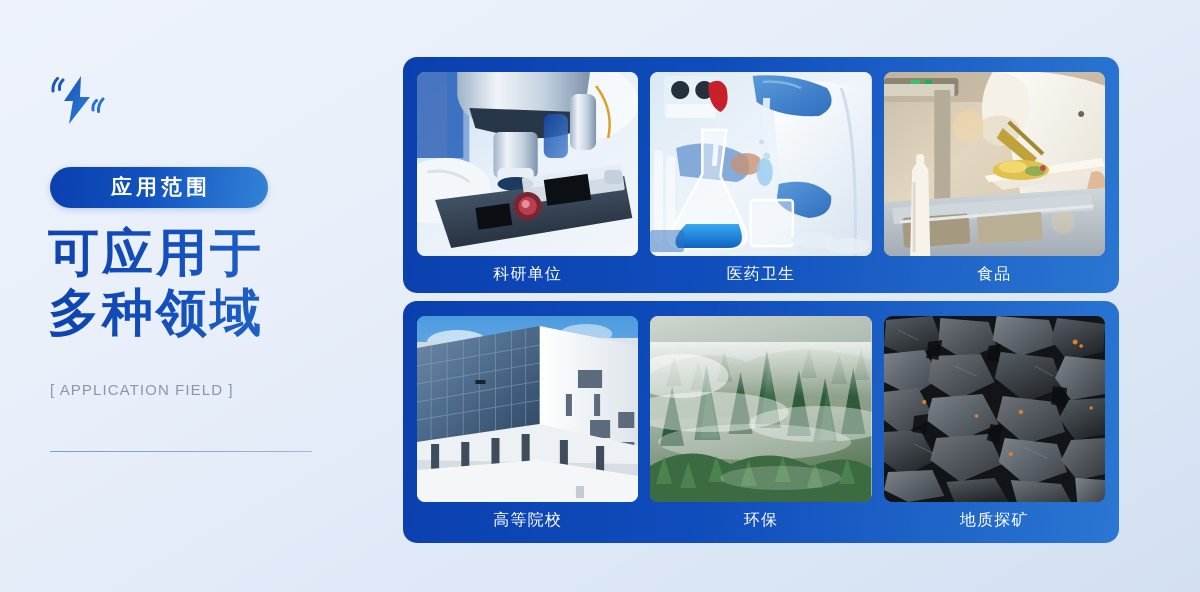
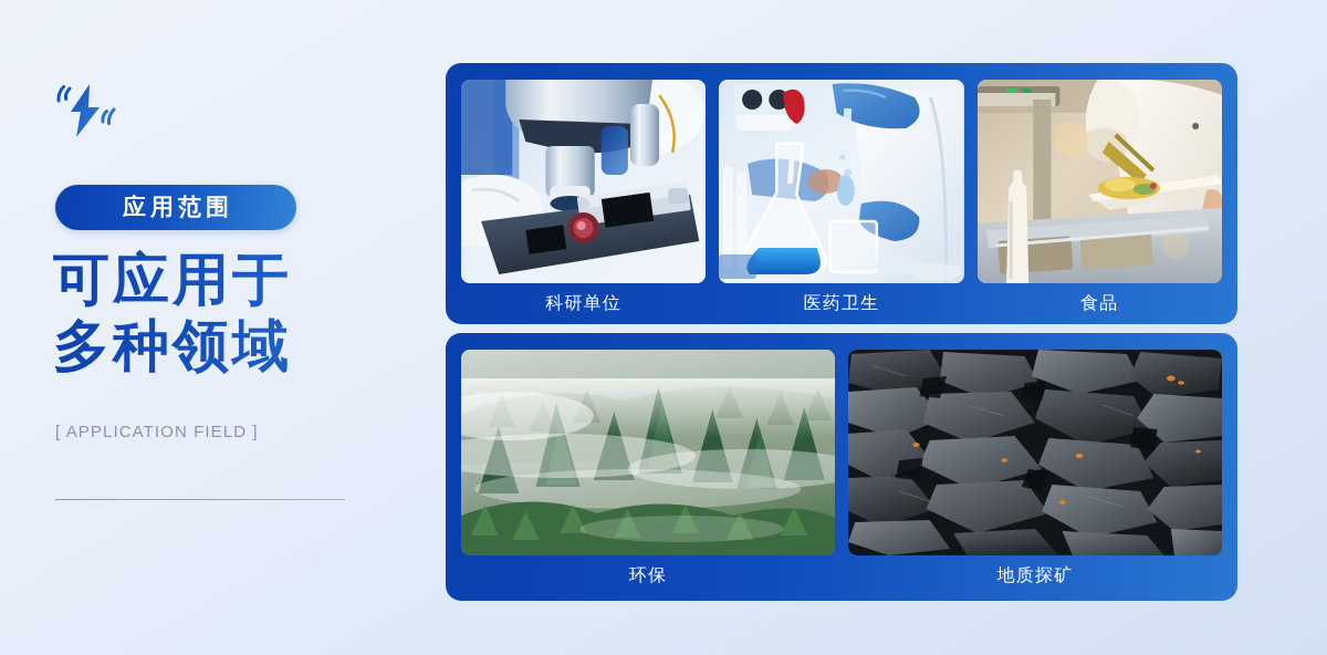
  应用范围
  可应用于
  多种领域
  [ APPLICATION FIELD ]
  科研单位
  医药卫生
  食品
- 高等院校
  环保
  地质探矿
